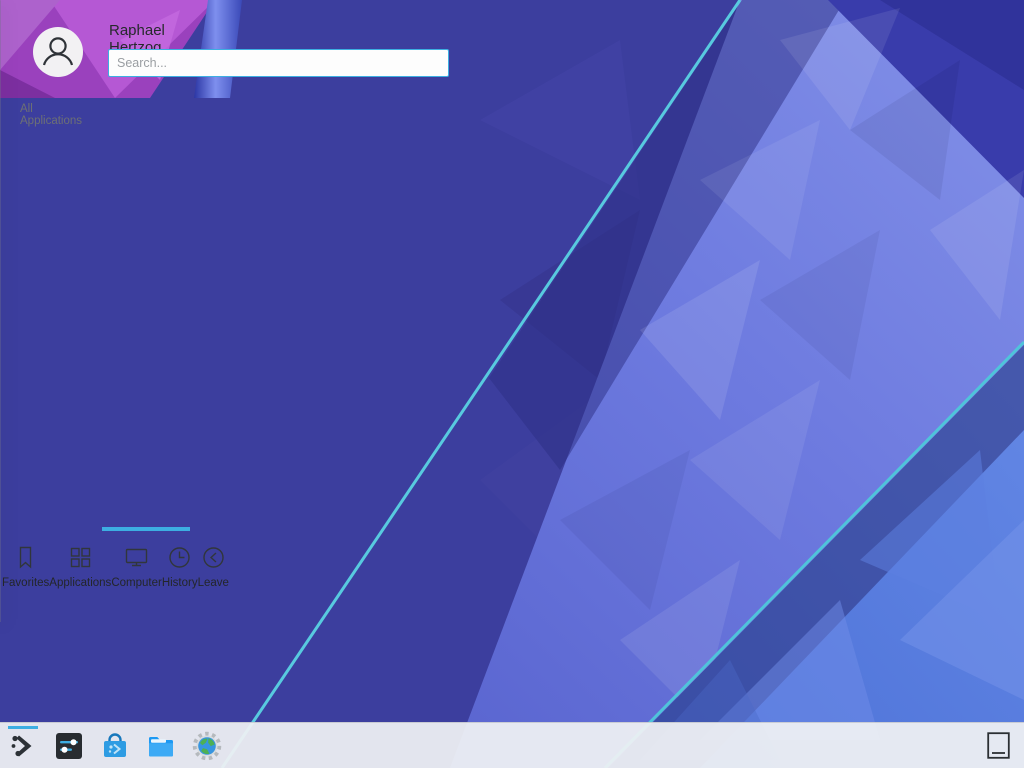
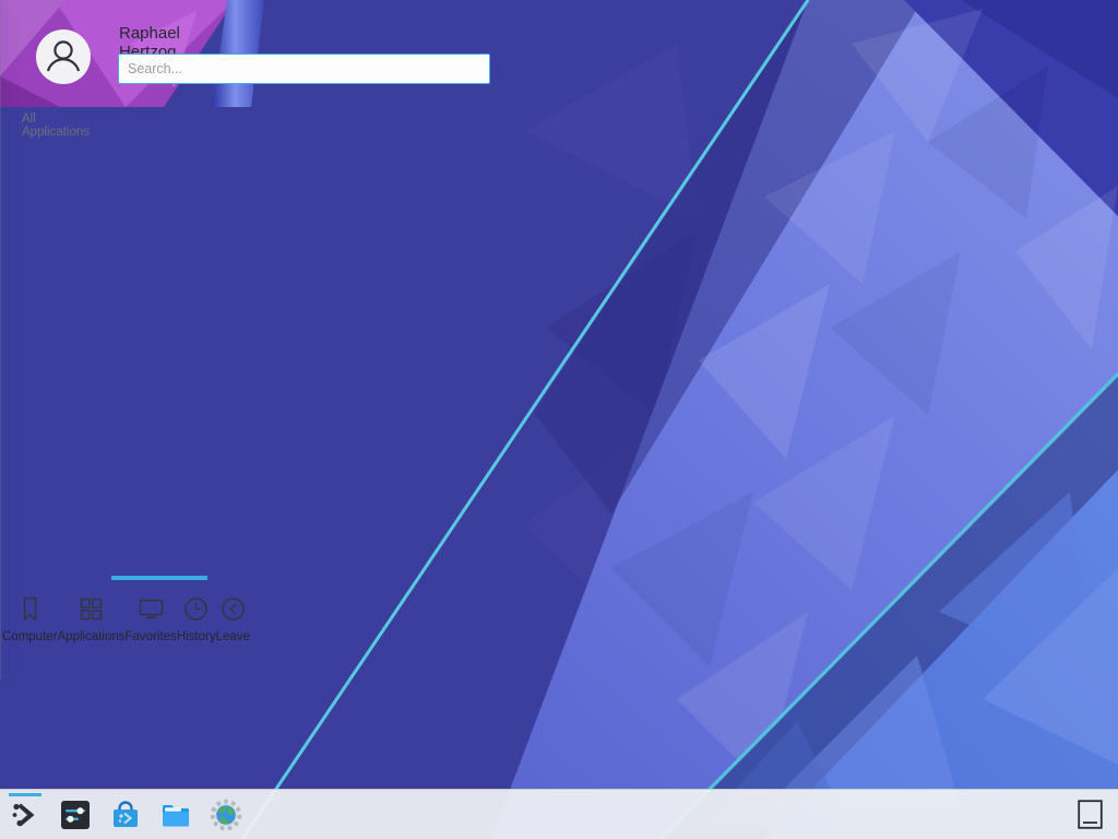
  Raphael Hertzog
  Search...
  All Applications
- Favorites
+ Computer
  Applications
- Computer
+ Favorites
  History
  Leave
